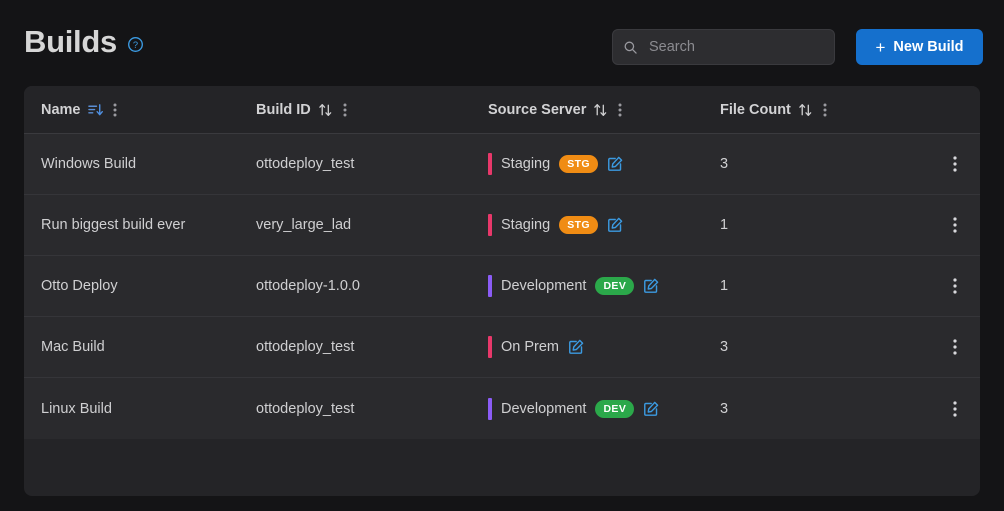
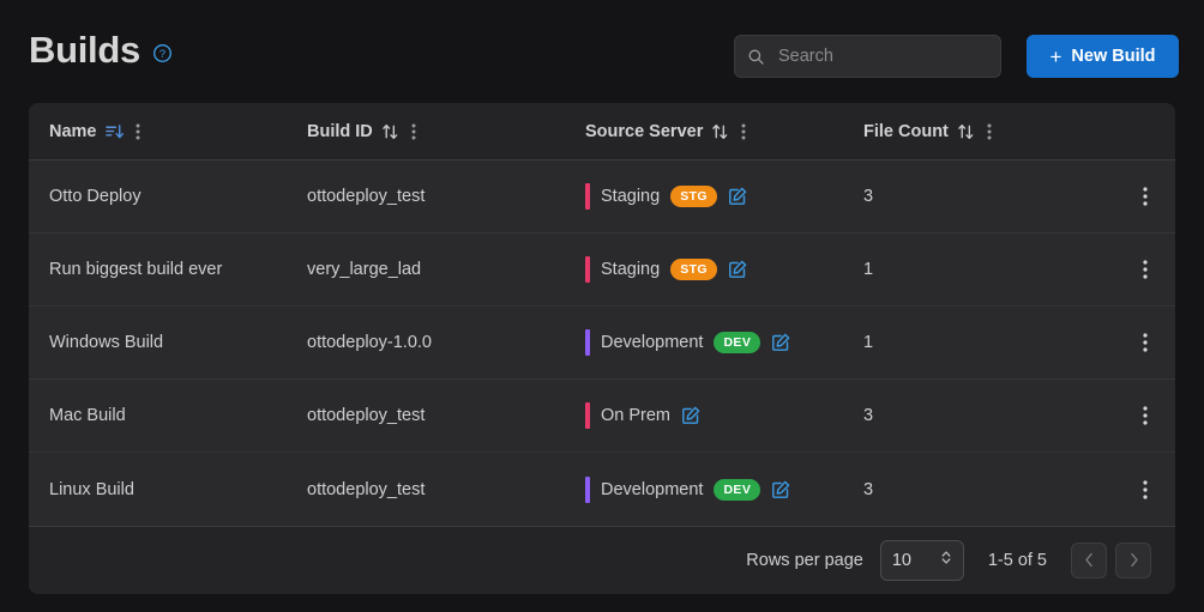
  Builds
  ?
  Search
  +
  New Build
  Name
  Build ID
  Source Server
  File Count
- Windows Build
+ Otto Deploy
  ottodeploy_test
  Staging
  STG
  3
  Run biggest build ever
  very_large_lad
  Staging
  STG
  1
- Otto Deploy
+ Windows Build
  ottodeploy-1.0.0
  Development
  DEV
  1
  Mac Build
  ottodeploy_test
  On Prem
  3
  Linux Build
  ottodeploy_test
  Development
  DEV
  3
+ Rows per page
+ 10
+ 1-5 of 5
